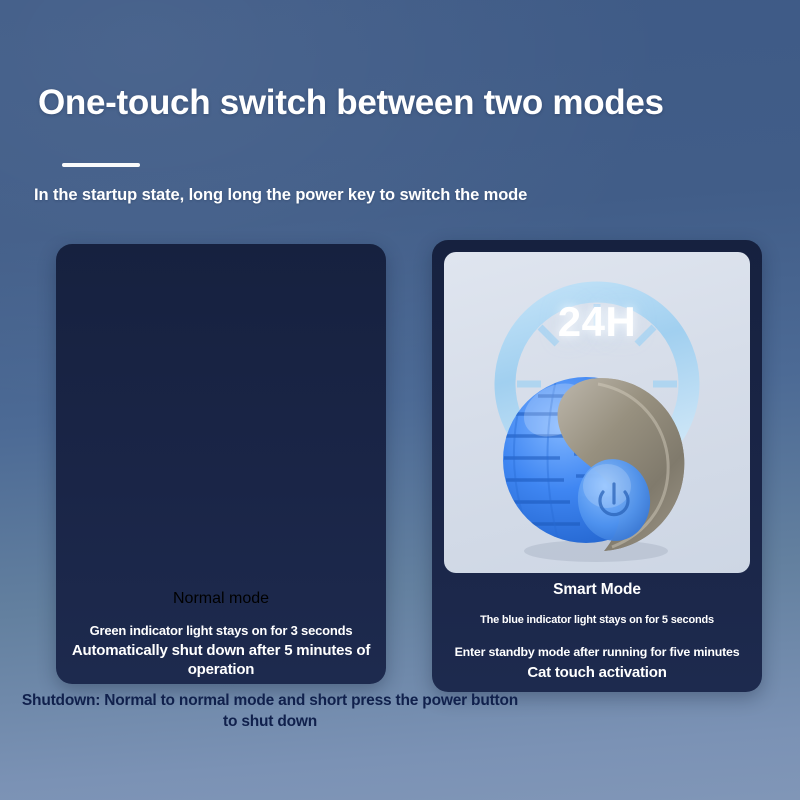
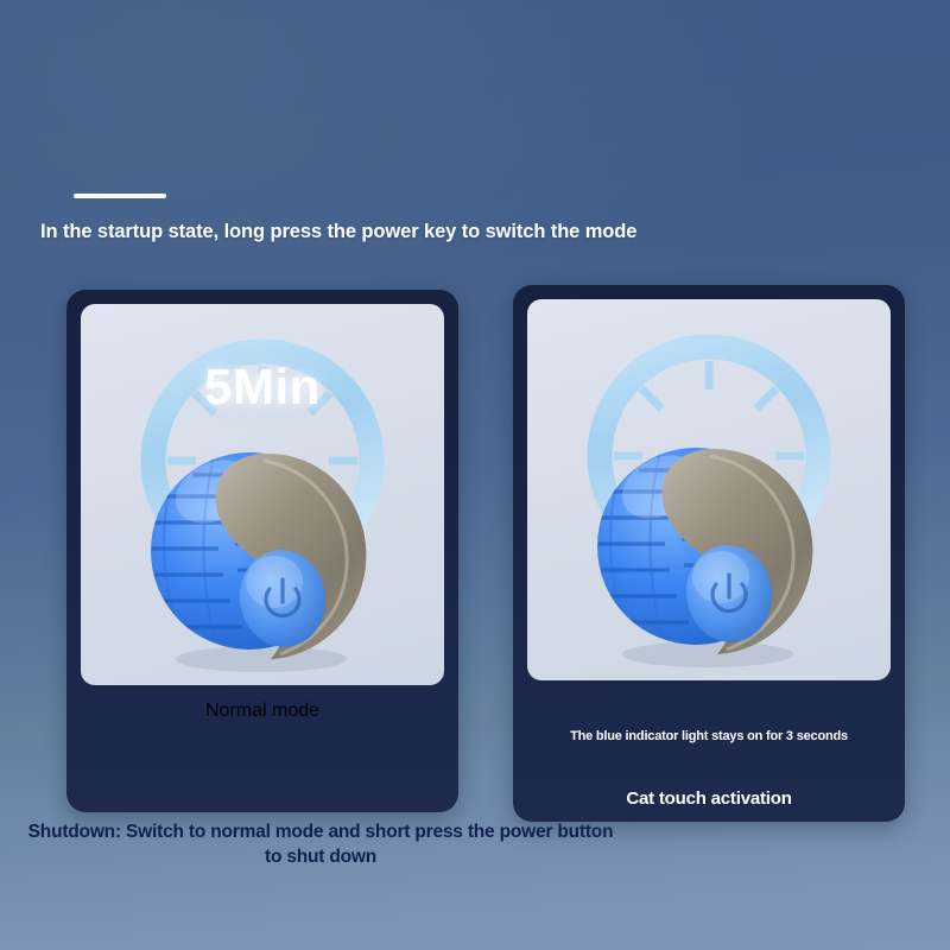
- One-touch switch between two modes
- In the startup state, long long the power key to switch the mode
+ In the startup state, long press the power key to switch the mode
+ 5Min
  Normal mode
- Green indicator light stays on for 3 seconds
- Automatically shut down after 5 minutes of operation
- 24H
- Smart Mode
- The blue indicator light stays on for 5 seconds
+ The blue indicator light stays on for 3 seconds
- Enter standby mode after running for five minutes
  Cat touch activation
- Shutdown: Normal to normal mode and short press the power button to shut down
+ Shutdown: Switch to normal mode and short press the power button to shut down
